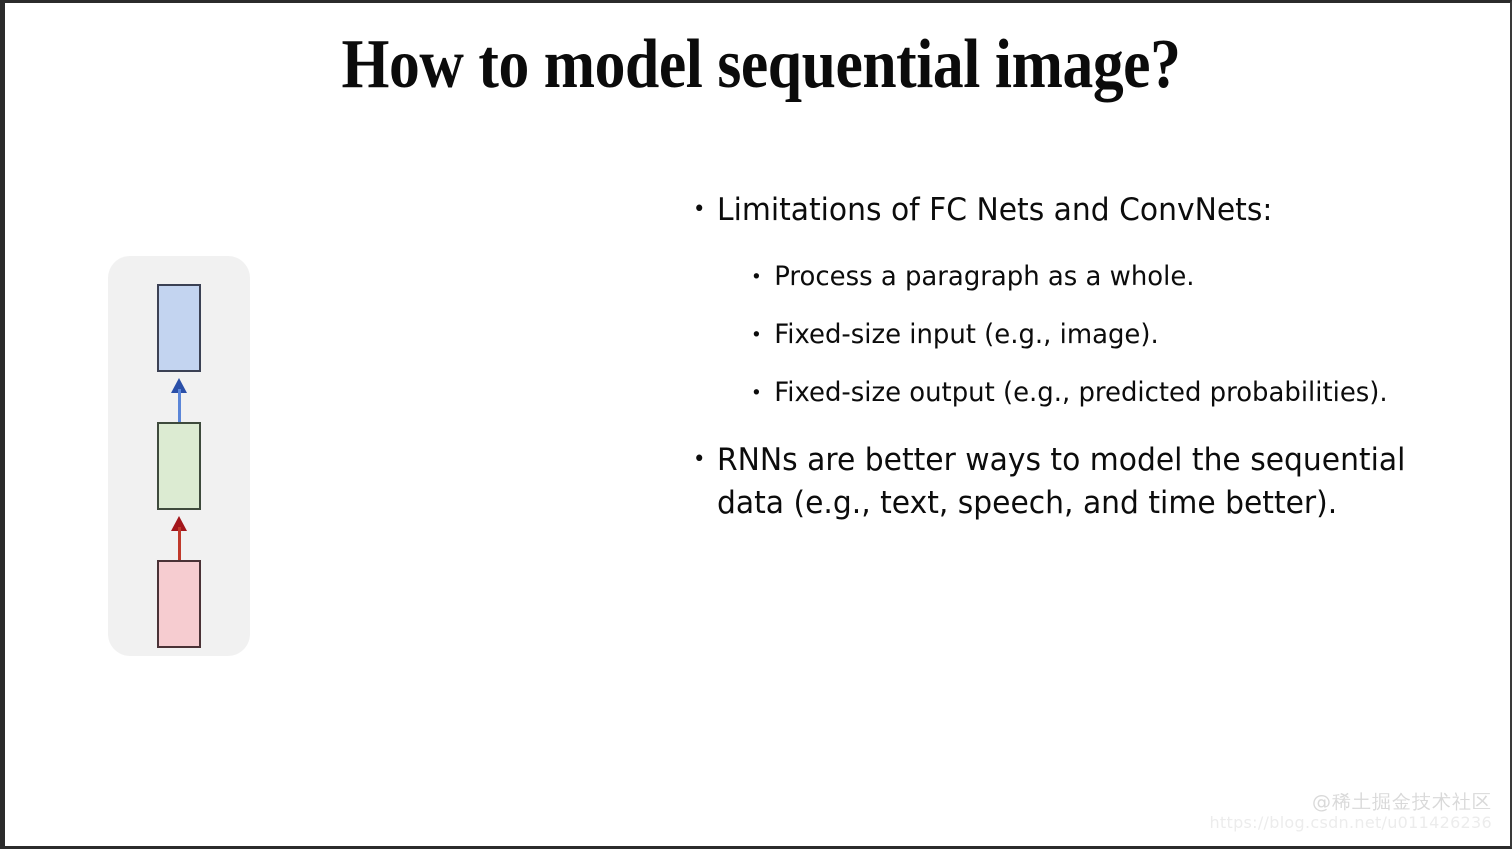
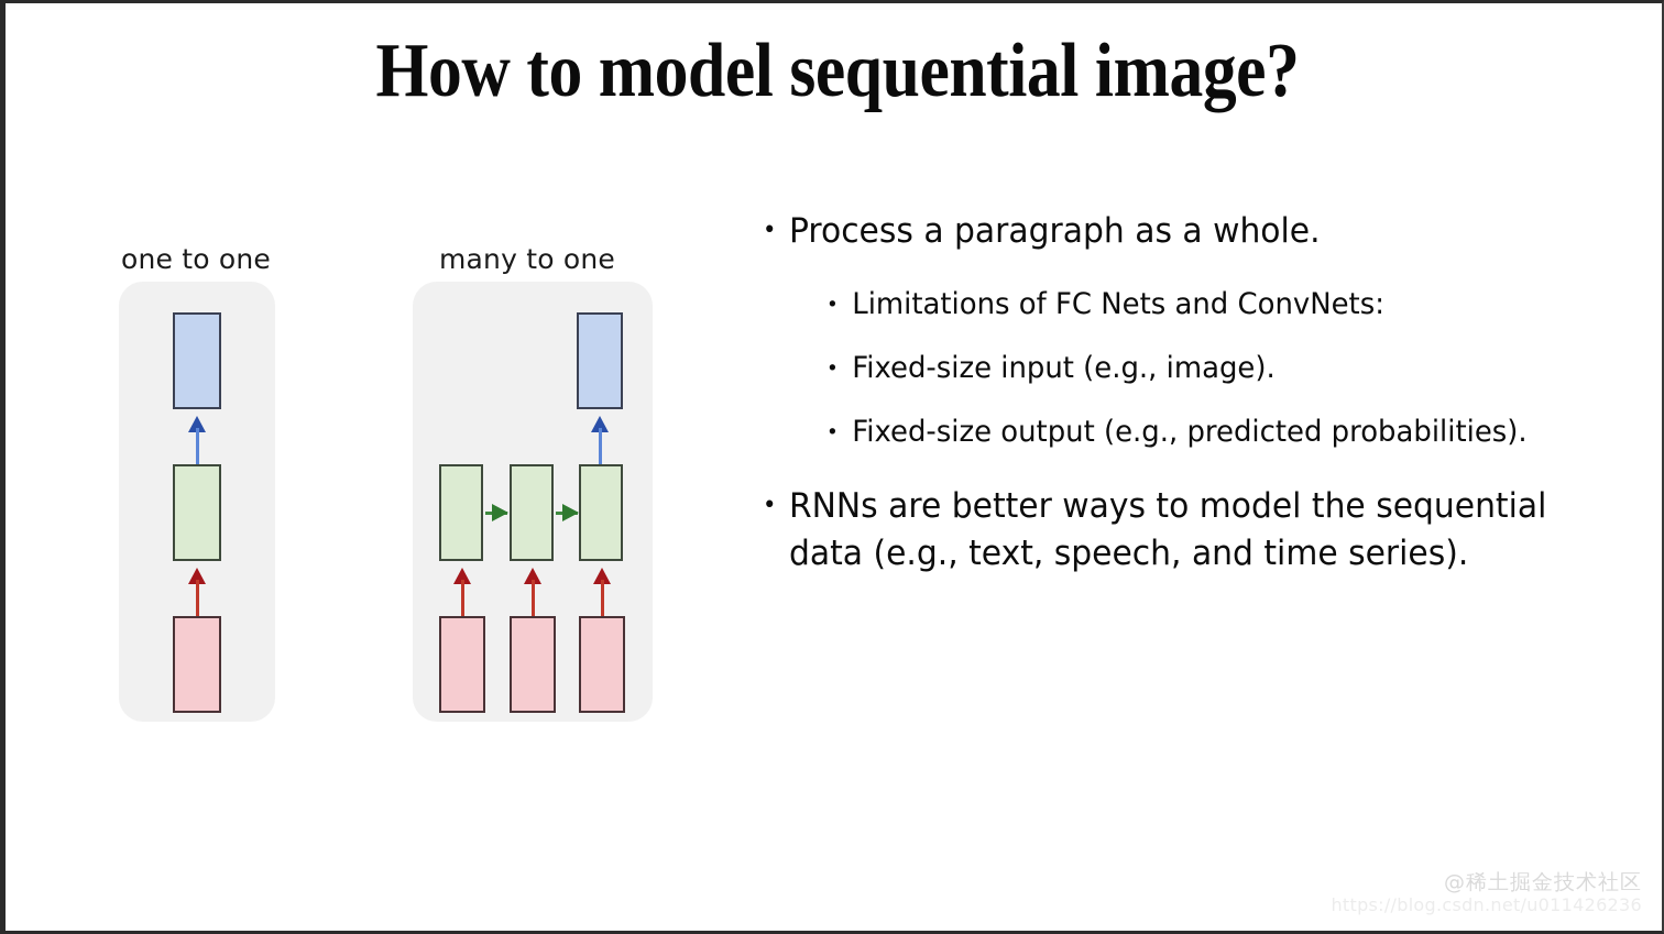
  How to model sequential image?
+ one to one
+ many to one
  •
- Limitations of FC Nets and ConvNets:
+ Process a paragraph as a whole.
  •
- Process a paragraph as a whole.
+ Limitations of FC Nets and ConvNets:
  •
  Fixed-size input (e.g., image).
  •
  Fixed-size output (e.g., predicted probabilities).
  •
- RNNs are better ways to model the sequential data (e.g., text, speech, and time better).
+ RNNs are better ways to model the sequential data (e.g., text, speech, and time series).
  @稀土掘金技术社区
